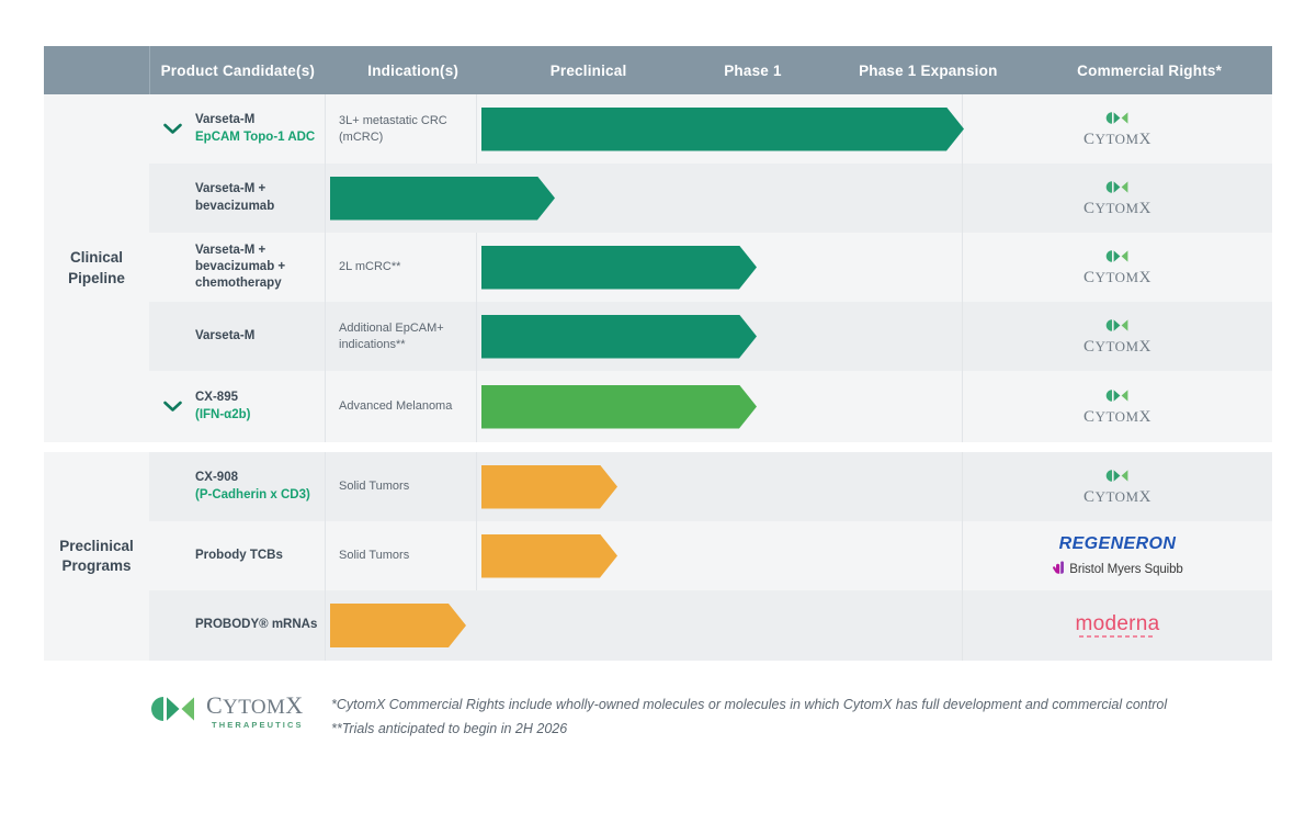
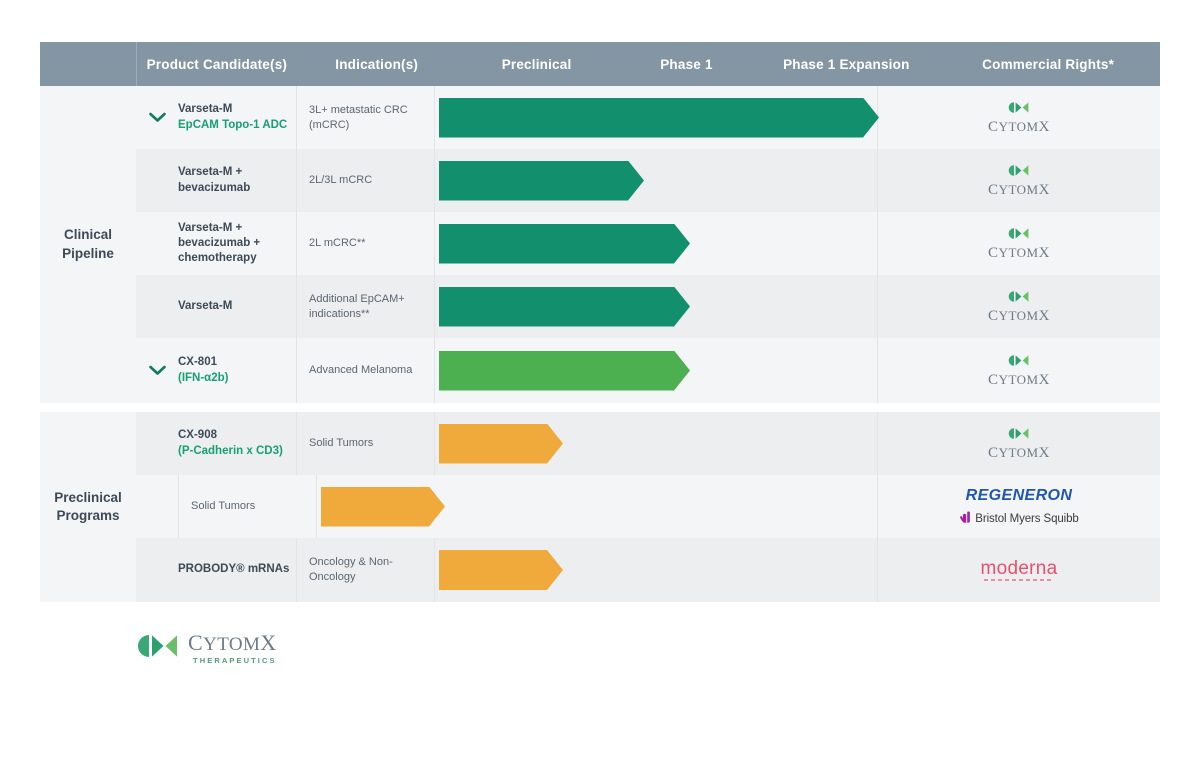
  Product Candidate(s)
  Indication(s)
  Preclinical
  Phase 1
  Phase 1 Expansion
  Commercial Rights*
  Clinical
  Pipeline
  Varseta-M
  EpCAM Topo-1 ADC
  3L+ metastatic CRC (mCRC)
  CYTOMX
  Varseta-M +
  bevacizumab
+ 2L/3L mCRC
  CYTOMX
  Varseta-M +
  bevacizumab +
  chemotherapy
  2L mCRC**
  CYTOMX
  Varseta-M
  Additional EpCAM+ indications**
  CYTOMX
- CX-895
+ CX-801
  (IFN-α2b)
  Advanced Melanoma
  CYTOMX
  Preclinical
  Programs
  CX-908
  (P-Cadherin x CD3)
  Solid Tumors
  CYTOMX
- Probody TCBs
  Solid Tumors
  REGENERON
  Bristol Myers Squibb
  PROBODY® mRNAs
+ Oncology & Non-Oncology
  moderna
  CYTOMX
  THERAPEUTICS
- *CytomX Commercial Rights include wholly-owned molecules or molecules in which CytomX has full development and commercial control
- **Trials anticipated to begin in 2H 2026
